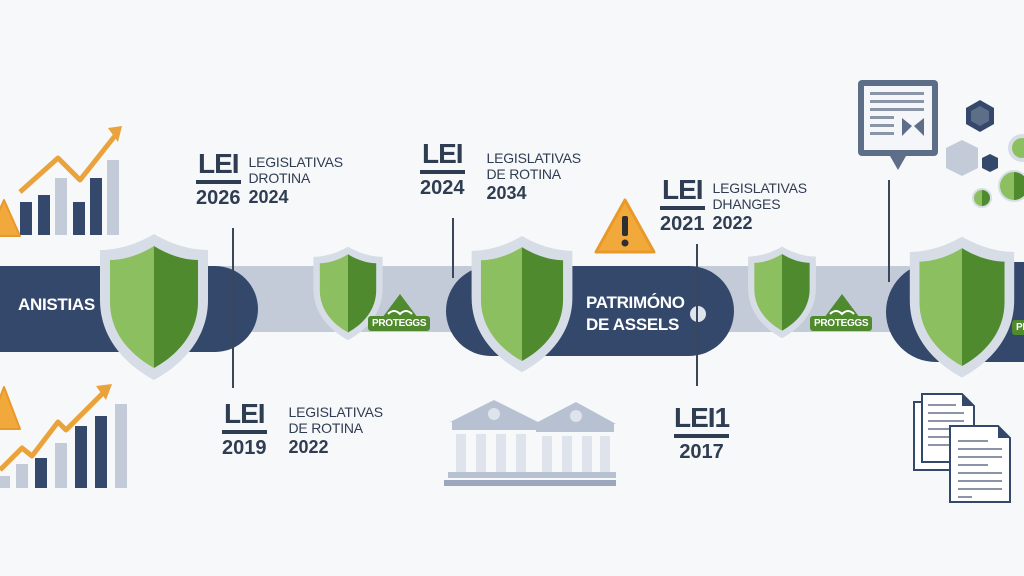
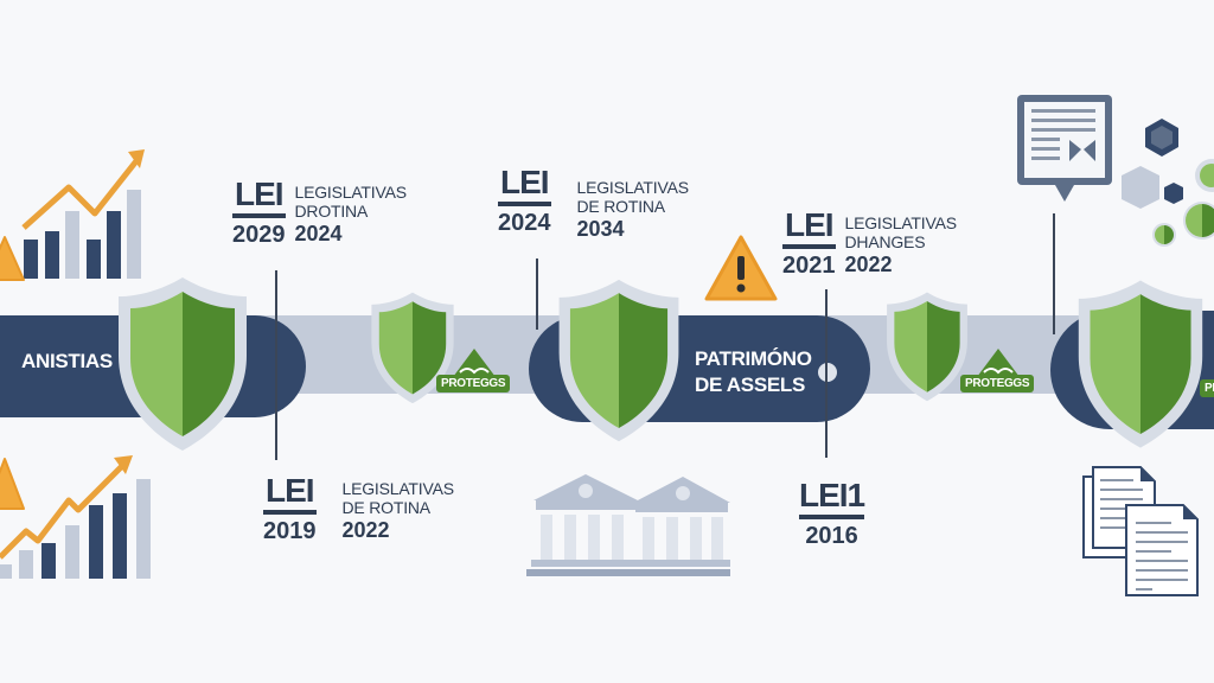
  ANISTIAS
  PATRIMÓNO
  DE ASSELS
  PROTEGGS
  PROTEGGS
  LEI
- 2026
+ 2029
  LEGISLATIVAS
  DROTINA
  2024
  LEI
  2024
  LEGISLATIVAS
  DE ROTINA
  2034
  LEI
  2021
  LEGISLATIVAS
  DHANGES
  2022
  LEI
  2019
  LEGISLATIVAS
  DE ROTINA
  2022
  LEI1
- 2017
+ 2016
